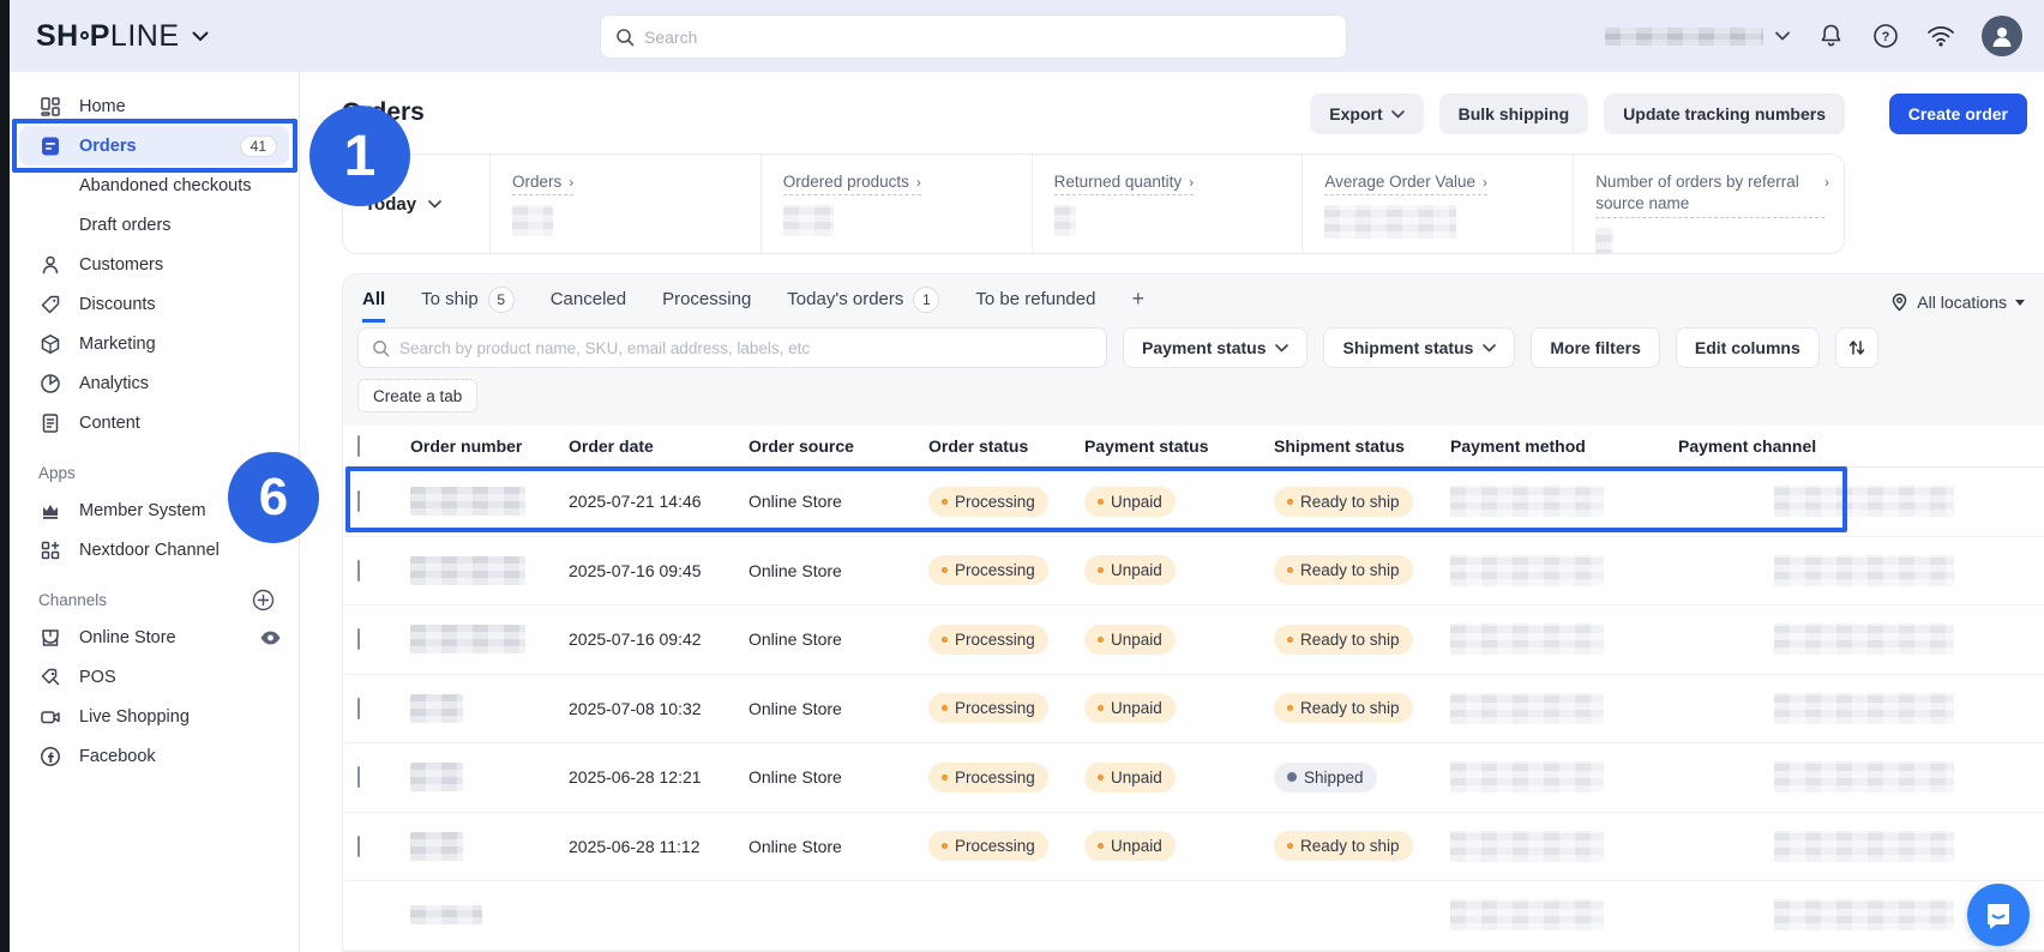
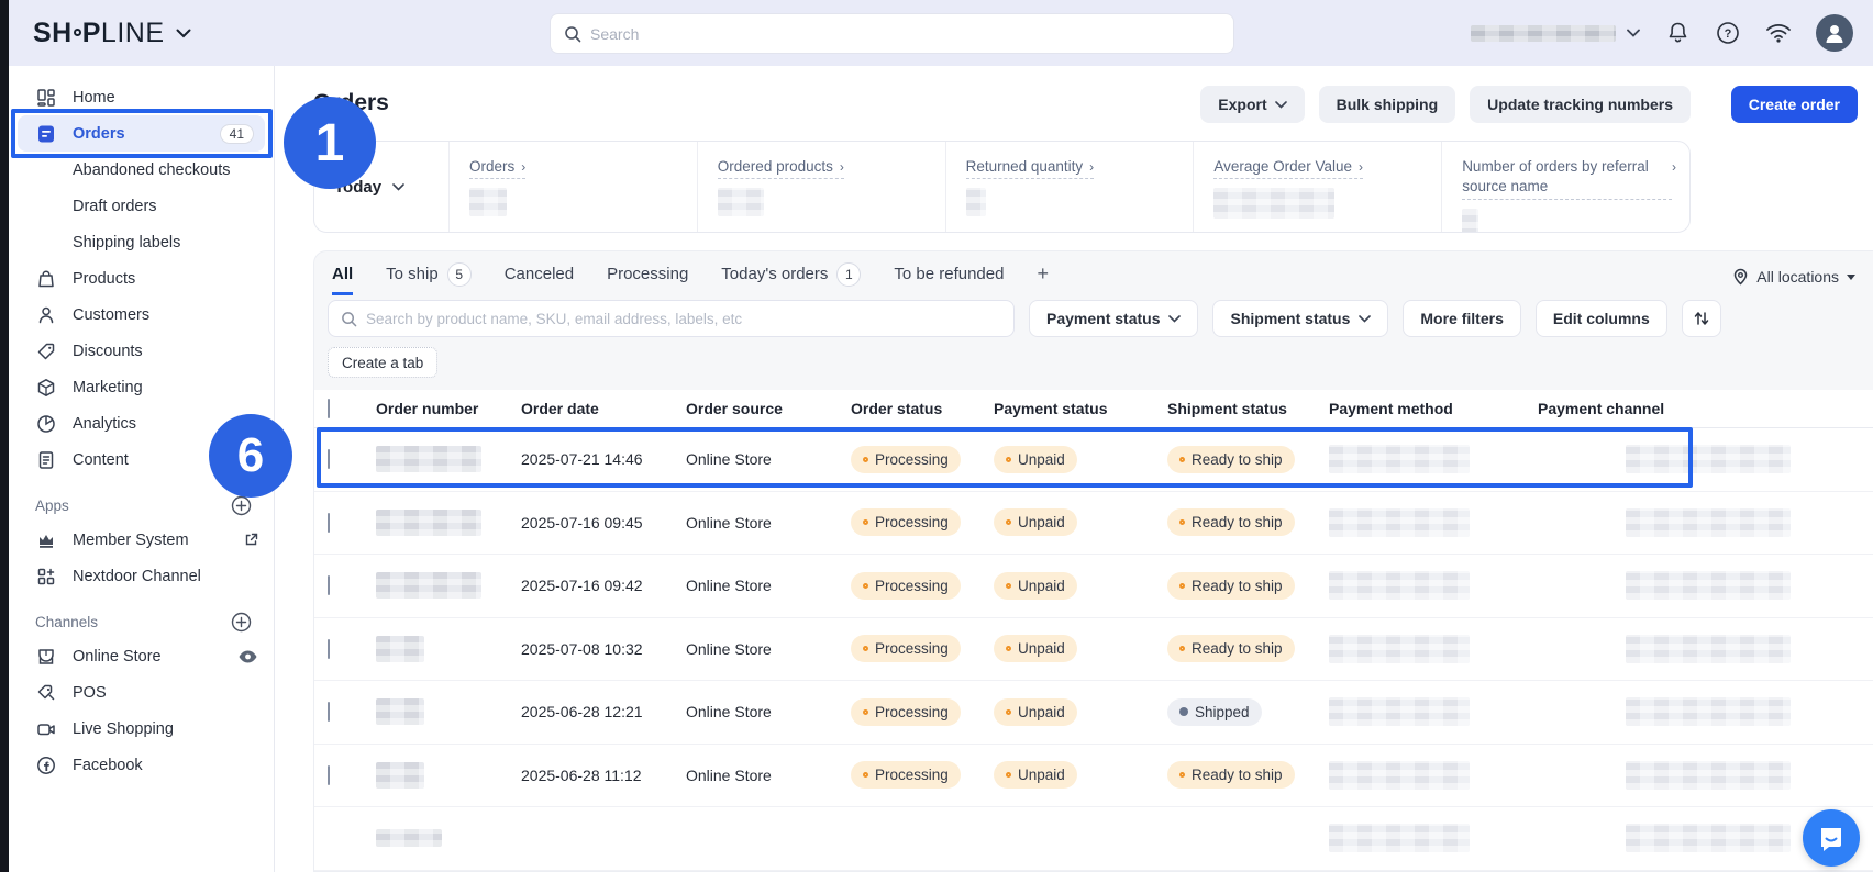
  SH PLINE
  Search
  ?
  Home
  Orders
  41
  Abandoned checkouts
  Draft orders
+ Shipping labels
+ Products
  Customers
  Discounts
  Marketing
  Analytics
  Content
  Apps
  Member System
  Nextdoor Channel
  Channels
  Online Store
  POS
  Live Shopping
  Facebook
  Export
  Bulk shipping
  Update tracking numbers
  Create order
  oday
  Orders
  ›
  Ordered products
  ›
  Returned quantity
  ›
  Average Order Value
  ›
  Number of orders by referral source name
  ›
  All
  To ship
  5
  Canceled
  Processing
  Today's orders
  1
  To be refunded
  +
  All locations
  Search by product name, SKU, email address, labels, etc
  Payment status
  Shipment status
  More filters
  Edit columns
  Create a tab
  Order number
  Order date
  Order source
  Order status
  Payment status
  Shipment status
  Payment method
  Payment channel
  2025-07-21 14:46
  Online Store
  Processing
  Unpaid
  Ready to ship
  2025-07-16 09:45
  Online Store
  Processing
  Unpaid
  Ready to ship
  2025-07-16 09:42
  Online Store
  Processing
  Unpaid
  Ready to ship
  2025-07-08 10:32
  Online Store
  Processing
  Unpaid
  Ready to ship
  2025-06-28 12:21
  Online Store
  Processing
  Unpaid
  Shipped
  2025-06-28 11:12
  Online Store
  Processing
  Unpaid
  Ready to ship
  1
  6
